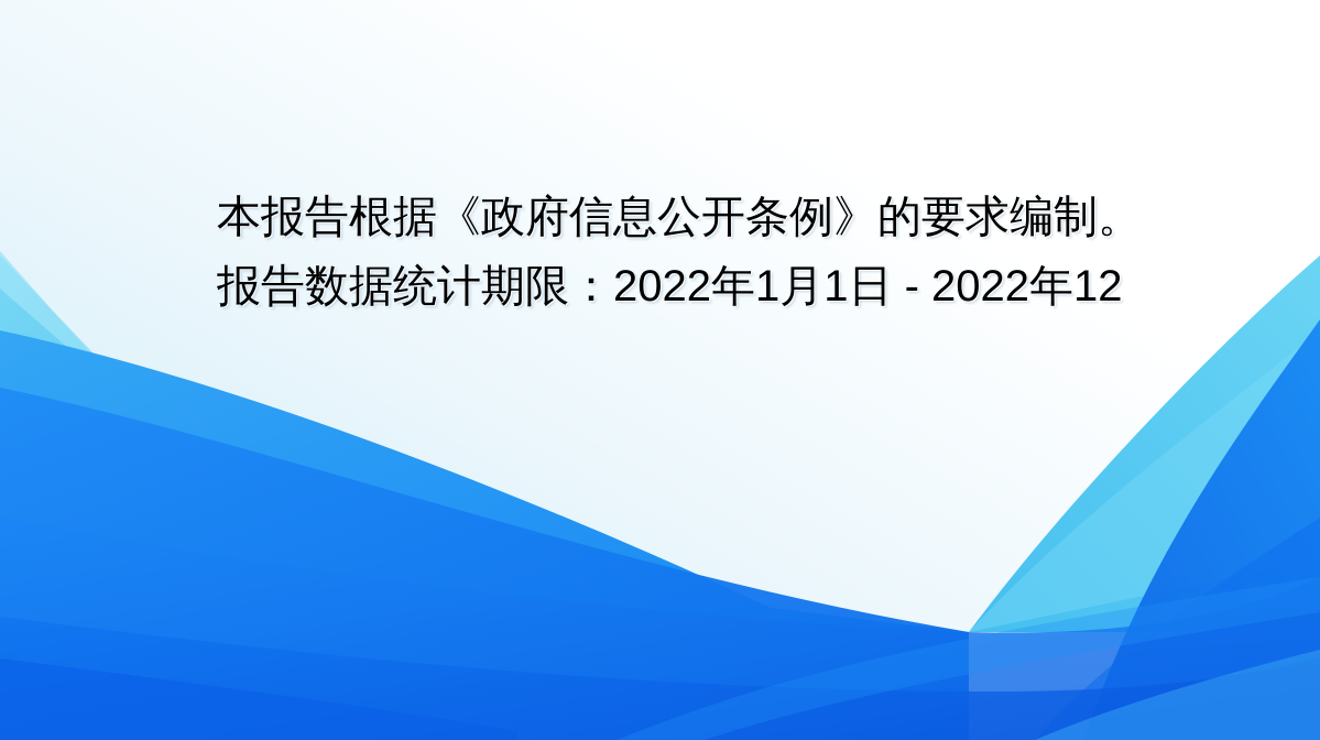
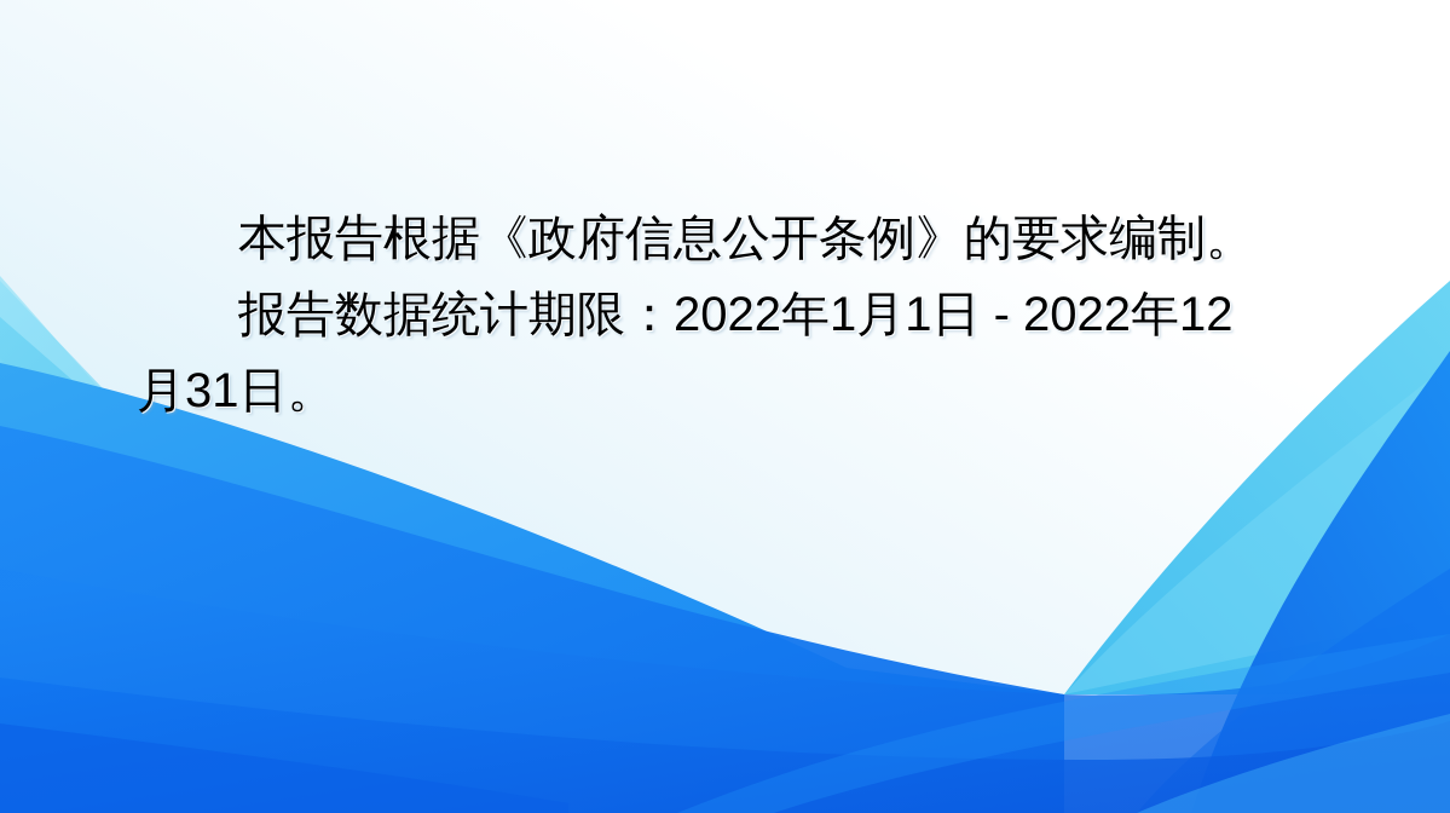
  本报告根据《政府信息公开条例》的要求编制。
  报告数据统计期限：2022年1月1日 - 2022年12
+ 月31日。
